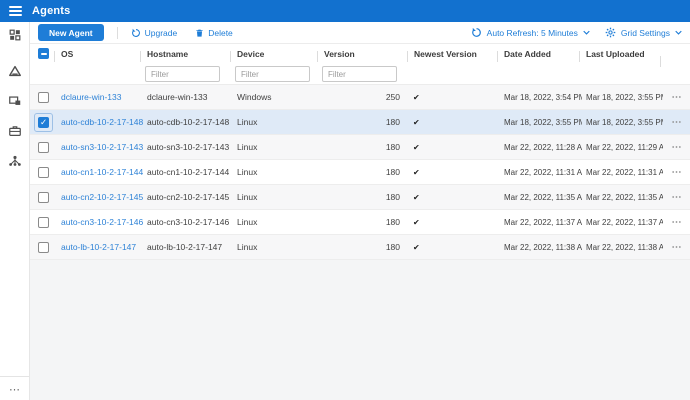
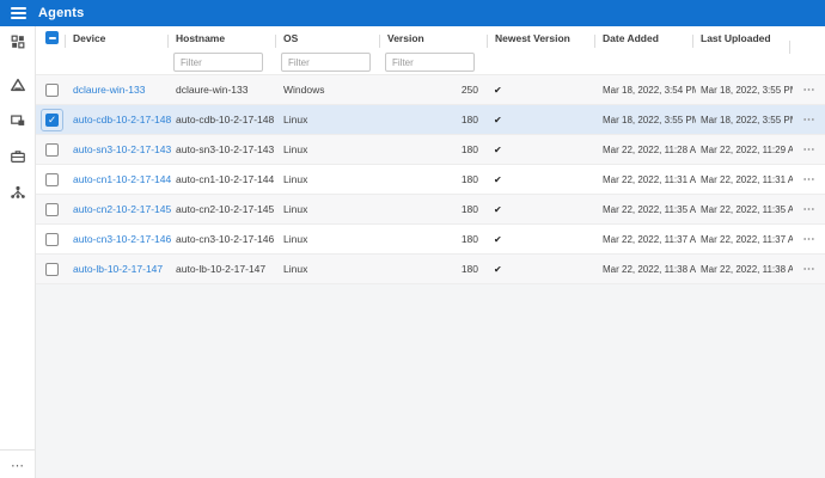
  Agents
  ⋯
- New Agent
- Upgrade
- Delete
- Auto Refresh: 5 Minutes
- Grid Settings
- OS
+ Device
  Hostname
- Device
+ OS
  Version
  Newest Version
  Date Added
  Last Uploaded
  Filter
  Filter
  Filter
  dclaure-win-133
  dclaure-win-133
  Windows
  250
  ✔
  Mar 18, 2022, 3:54 P
  Mar 18, 2022, 3:55 P
  ⋯
  auto-cdb-10-2-17-148
  auto-cdb-10-2-17-148
  Linux
  180
  ✔
  Mar 18, 2022, 3:55 P
  Mar 18, 2022, 3:55 P
  ⋯
  auto-sn3-10-2-17-143
  auto-sn3-10-2-17-143
  Linux
  180
  ✔
  Mar 22, 2022, 11:28 A
  Mar 22, 2022, 11:29 A
  ⋯
  auto-cn1-10-2-17-144
  auto-cn1-10-2-17-144
  Linux
  180
  ✔
  Mar 22, 2022, 11:31 A
  Mar 22, 2022, 11:31 A
  ⋯
  auto-cn2-10-2-17-145
  auto-cn2-10-2-17-145
  Linux
  180
  ✔
  Mar 22, 2022, 11:35 A
  Mar 22, 2022, 11:35 A
  ⋯
  auto-cn3-10-2-17-146
  auto-cn3-10-2-17-146
  Linux
  180
  ✔
  Mar 22, 2022, 11:37 A
  Mar 22, 2022, 11:37 A
  ⋯
  auto-lb-10-2-17-147
  auto-lb-10-2-17-147
  Linux
  180
  ✔
  Mar 22, 2022, 11:38 A
  Mar 22, 2022, 11:38 A
  ⋯
